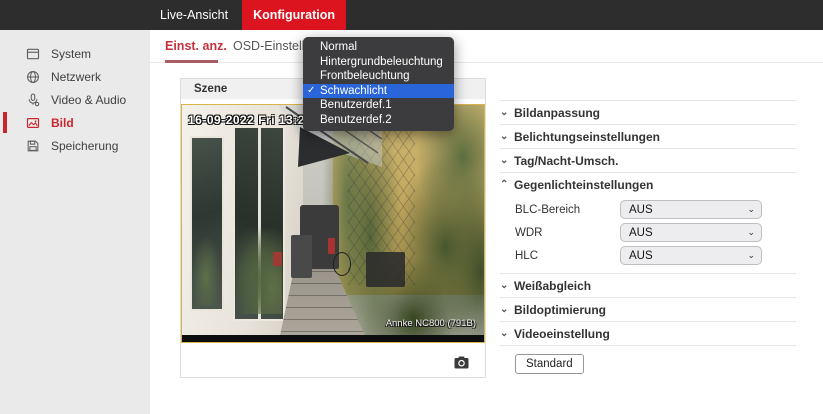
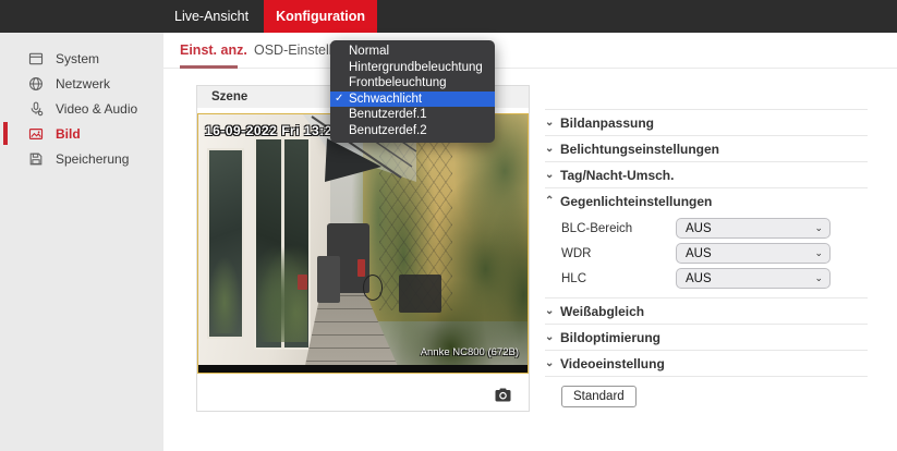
  Live-Ansicht
  Konfiguration
  System
  Netzwerk
  Video & Audio
  Bild
  Speicherung
  Einst. anz.
  Szene
  16-09-2022 Fri 13:2
- Annke NC800 (791B)
+ Annke NC800 (672B)
  Normal
  Hintergrundbeleuchtung
  Frontbeleuchtung
  ✓
  Schwachlicht
  Benutzerdef.1
  Benutzerdef.2
  ⌄
  Bildanpassung
  ⌄
  Belichtungseinstellungen
  ⌄
  Tag/Nacht-Umsch.
  ⌃
  Gegenlichteinstellungen
  BLC-Bereich
  AUS
  ⌄
  WDR
  AUS
  ⌄
  HLC
  AUS
  ⌄
  ⌄
  Weißabgleich
  ⌄
  Bildoptimierung
  ⌄
  Videoeinstellung
  Standard
